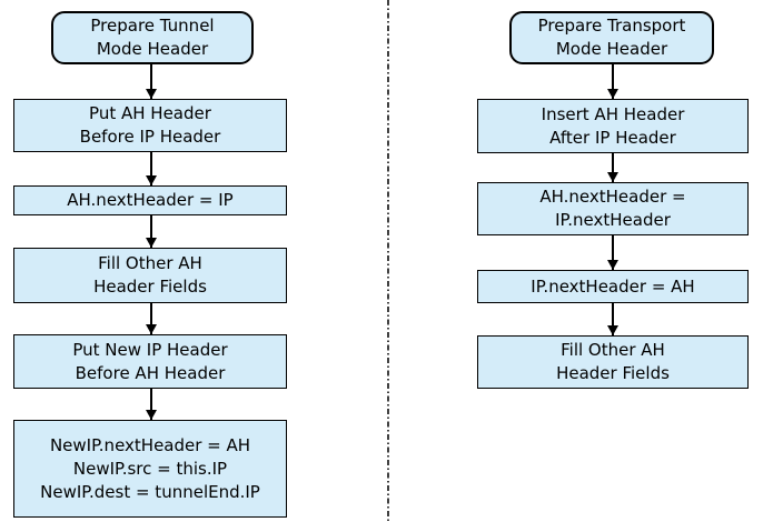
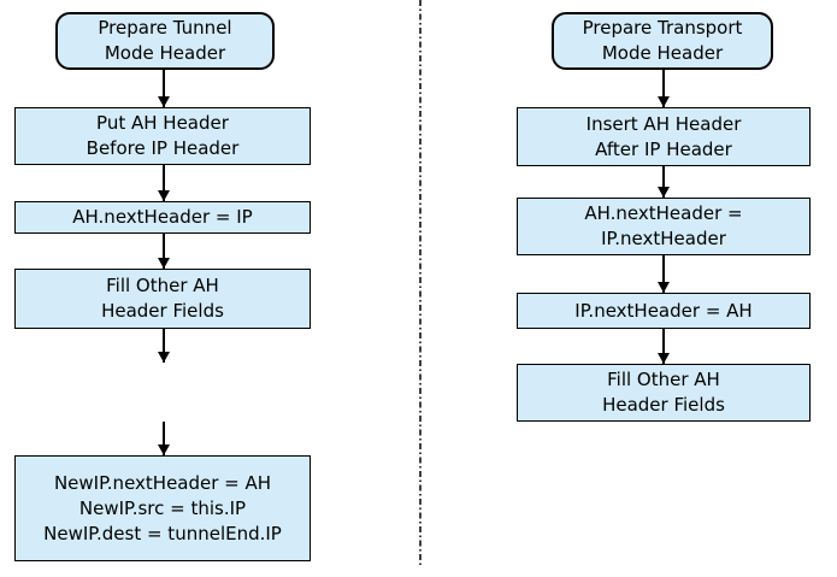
  Prepare Tunnel
  Mode Header
  Put AH Header
  Before IP Header
  AH.nextHeader = IP
  Fill Other AH
  Header Fields
- Put New IP Header
- Before AH Header
  NewIP.nextHeader = AH
  NewIP.src = this.IP
  NewIP.dest = tunnelEnd.IP
  Prepare Transport
  Mode Header
  Insert AH Header
  After IP Header
  AH.nextHeader =
  IP.nextHeader
  IP.nextHeader = AH
  Fill Other AH
  Header Fields
